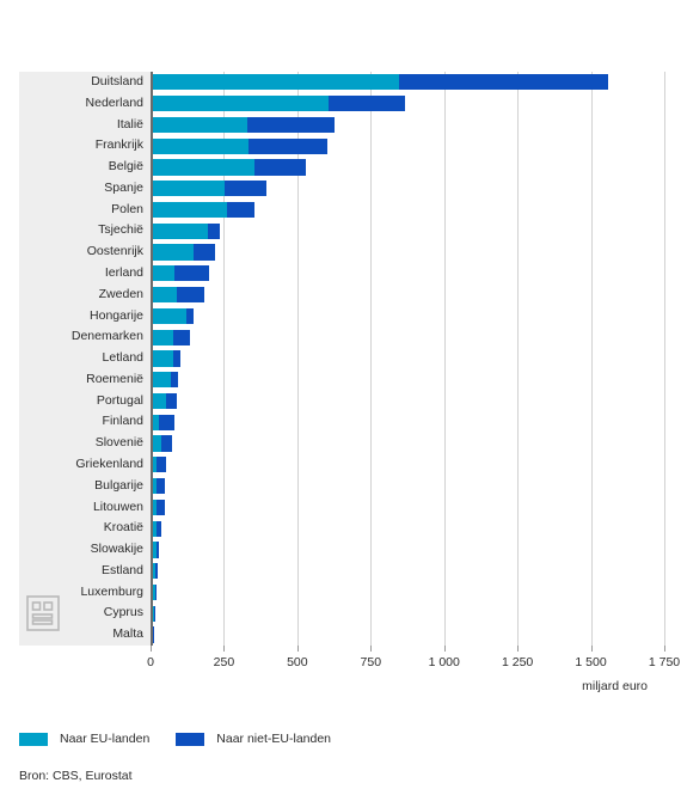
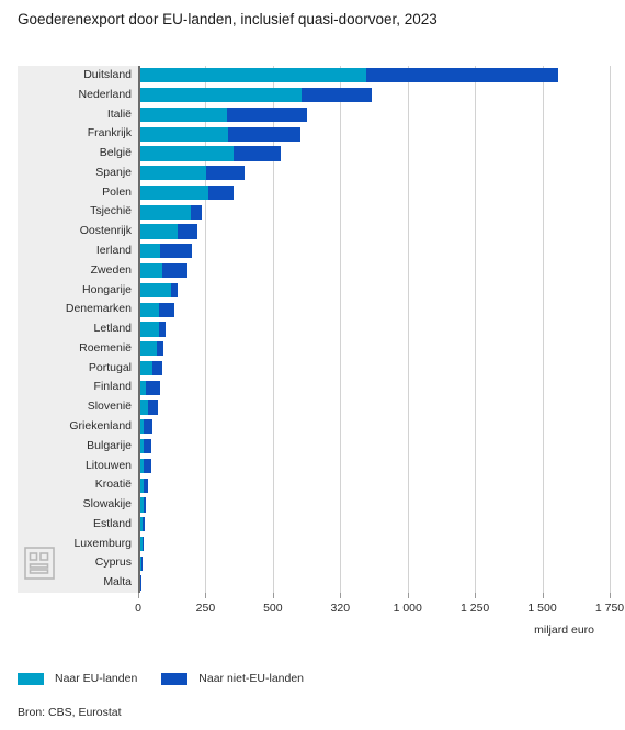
+ Goederenexport door EU-landen, inclusief quasi-doorvoer, 2023
  Duitsland
  Nederland
  Italië
  Frankrijk
  België
  Spanje
  Polen
  Tsjechië
  Oostenrijk
  Ierland
  Zweden
  Hongarije
  Denemarken
  Letland
  Roemenië
  Portugal
  Finland
  Slovenië
  Griekenland
  Bulgarije
  Litouwen
  Kroatië
  Slowakije
  Estland
  Luxemburg
  Cyprus
  Malta
  0
  250
  500
- 750
+ 320
  1 000
  1 250
  1 500
  1 750
  miljard euro
  Naar EU-landen
  Naar niet-EU-landen
  Bron: CBS, Eurostat
